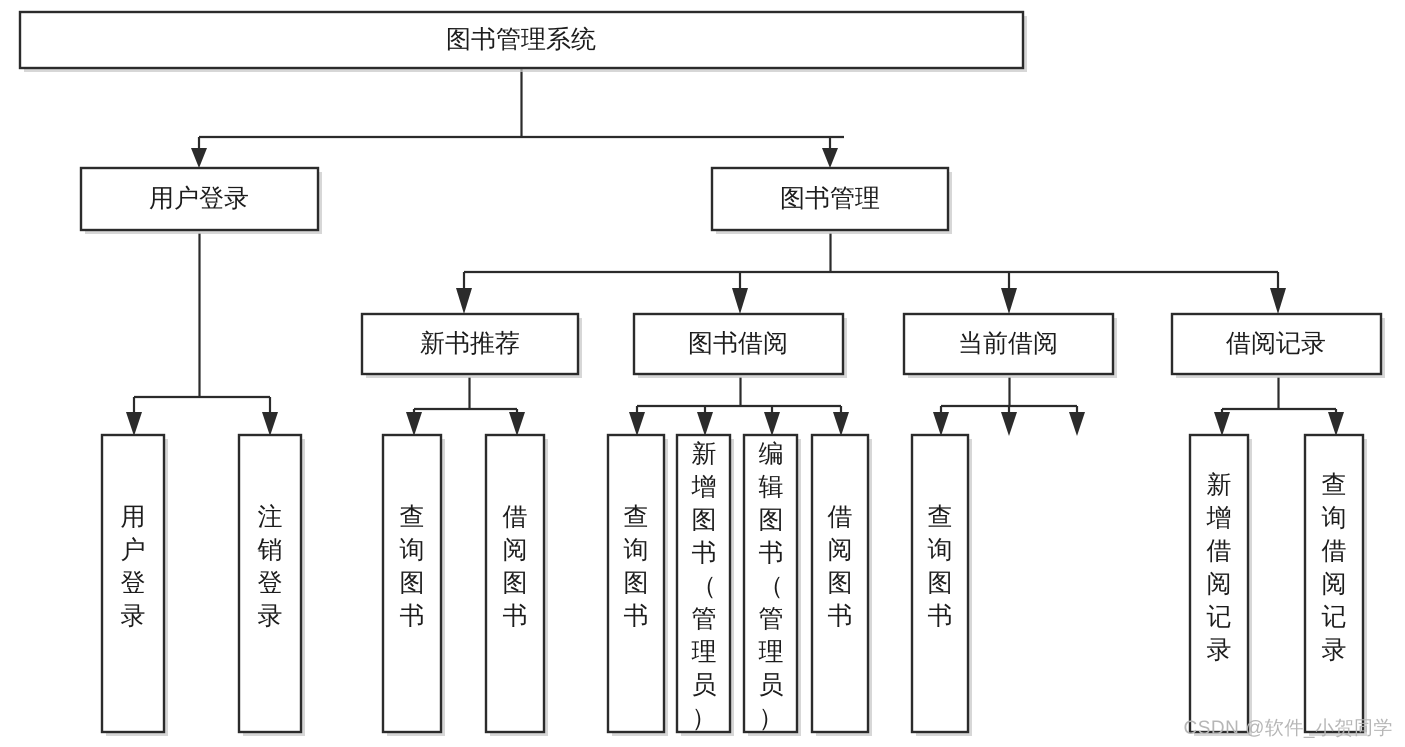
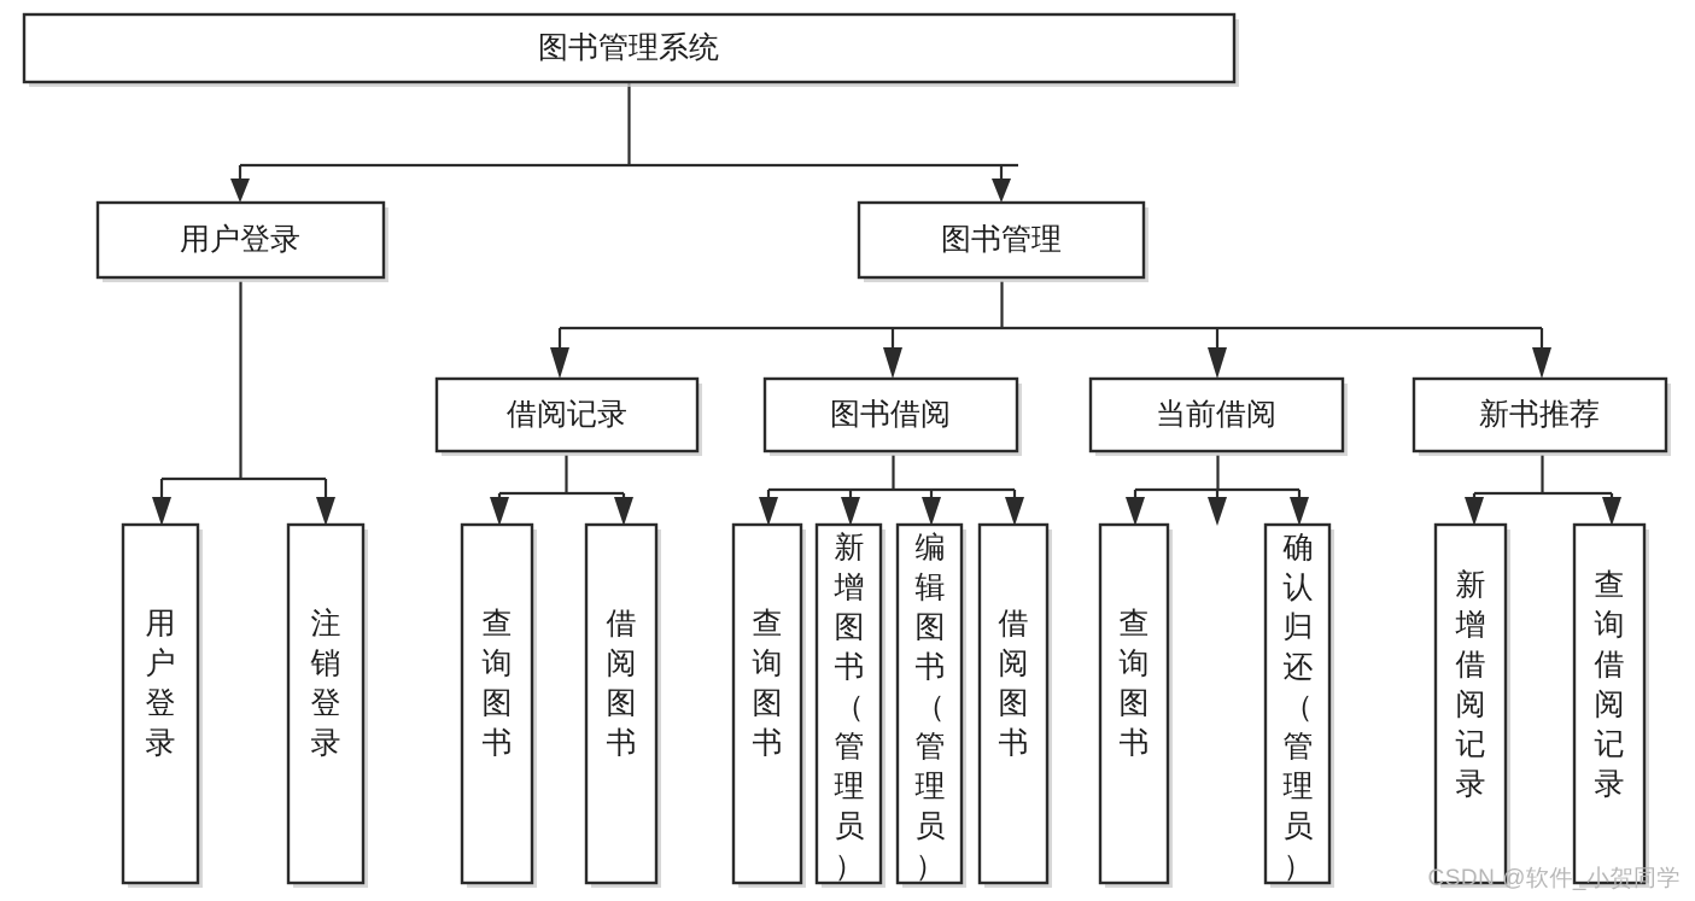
  图书管理系统
  用户登录
  图书管理
- 新书推荐
+ 借阅记录
  图书借阅
  当前借阅
- 借阅记录
+ 新书推荐
  用户登录
  注销登录
  查询图书
  借阅图书
  查询图书
  新增图书（管理员）
  编辑图书（管理员）
  借阅图书
  查询图书
+ 确认归还（管理员）
  新增借阅记录
  查询借阅记录
  CSDN @软件_小贺同学
